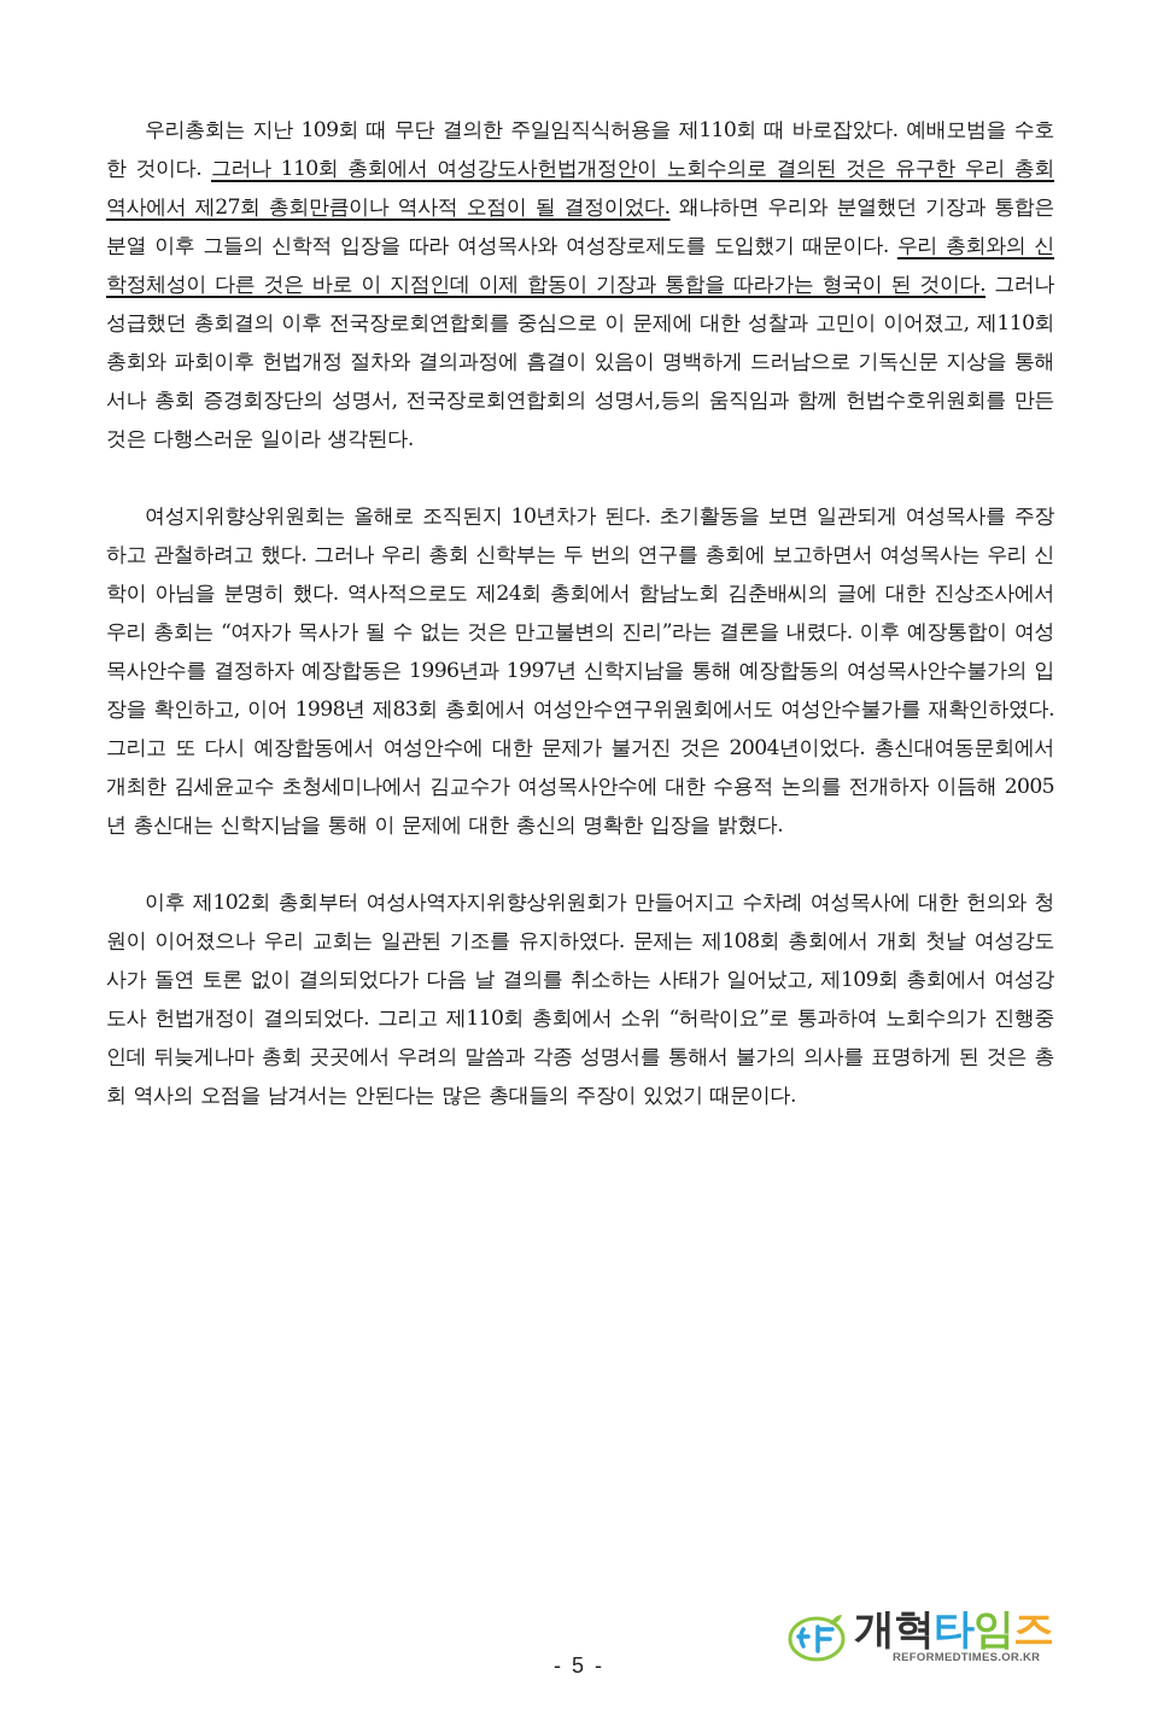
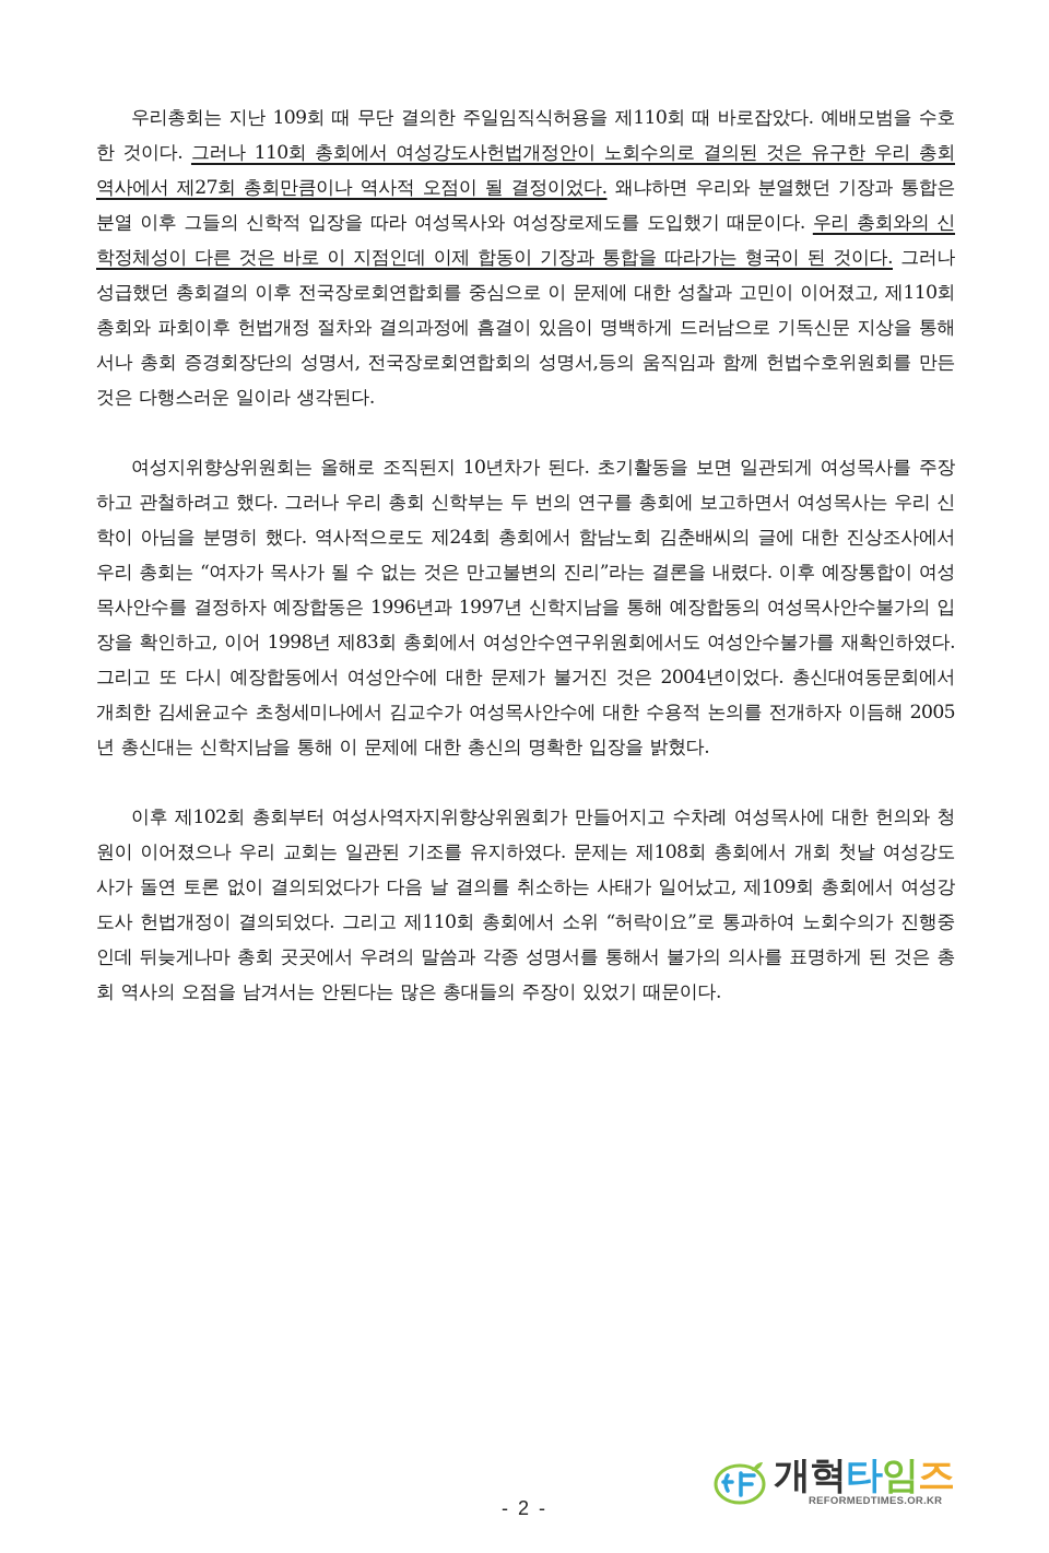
  우리총회는 지난 109회 때 무단 결의한 주일임직식허용을 제110회 때 바로잡았다. 예배모범을 수호한 것이다. 그러나 110회 총회에서 여성강도사헌법개정안이 노회수의로 결의된 것은 유구한 우리 총회 역사에서 제27회 총회만큼이나 역사적 오점이 될 결정이었다. 왜냐하면 우리와 분열했던 기장과 통합은 분열 이후 그들의 신학적 입장을 따라 여성목사와 여성장로제도를 도입했기 때문이다. 우리 총회와의 신학정체성이 다른 것은 바로 이 지점인데 이제 합동이 기장과 통합을 따라가는 형국이 된 것이다. 그러나 성급했던 총회결의 이후 전국장로회연합회를 중심으로 이 문제에 대한 성찰과 고민이 이어졌고, 제110회 총회와 파회이후 헌법개정 절차와 결의과정에 흠결이 있음이 명백하게 드러남으로 기독신문 지상을 통해서나 총회 증경회장단의 성명서, 전국장로회연합회의 성명서,등의 움직임과 함께 헌법수호위원회를 만든 것은 다행스러운 일이라 생각된다.
  여성지위향상위원회는 올해로 조직된지 10년차가 된다. 초기활동을 보면 일관되게 여성목사를 주장하고 관철하려고 했다. 그러나 우리 총회 신학부는 두 번의 연구를 총회에 보고하면서 여성목사는 우리 신학이 아님을 분명히 했다. 역사적으로도 제24회 총회에서 함남노회 김춘배씨의 글에 대한 진상조사에서 우리 총회는 “여자가 목사가 될 수 없는 것은 만고불변의 진리”라는 결론을 내렸다. 이후 예장통합이 여성목사안수를 결정하자 예장합동은 1996년과 1997년 신학지남을 통해 예장합동의 여성목사안수불가의 입장을 확인하고, 이어 1998년 제83회 총회에서 여성안수연구위원회에서도 여성안수불가를 재확인하였다. 그리고 또 다시 예장합동에서 여성안수에 대한 문제가 불거진 것은 2004년이었다. 총신대여동문회에서 개최한 김세윤교수 초청세미나에서 김교수가 여성목사안수에 대한 수용적 논의를 전개하자 이듬해 2005년 총신대는 신학지남을 통해 이 문제에 대한 총신의 명확한 입장을 밝혔다.
  이후 제102회 총회부터 여성사역자지위향상위원회가 만들어지고 수차례 여성목사에 대한 헌의와 청원이 이어졌으나 우리 교회는 일관된 기조를 유지하였다. 문제는 제108회 총회에서 개회 첫날 여성강도사가 돌연 토론 없이 결의되었다가 다음 날 결의를 취소하는 사태가 일어났고, 제109회 총회에서 여성강도사 헌법개정이 결의되었다. 그리고 제110회 총회에서 소위 “허락이요”로 통과하여 노회수의가 진행중인데 뒤늦게나마 총회 곳곳에서 우려의 말씀과 각종 성명서를 통해서 불가의 의사를 표명하게 된 것은 총회 역사의 오점을 남겨서는 안된다는 많은 총대들의 주장이 있었기 때문이다.
- - 5 -
+ - 2 -
  개혁타임즈
  REFORMEDTIMES.OR.KR
